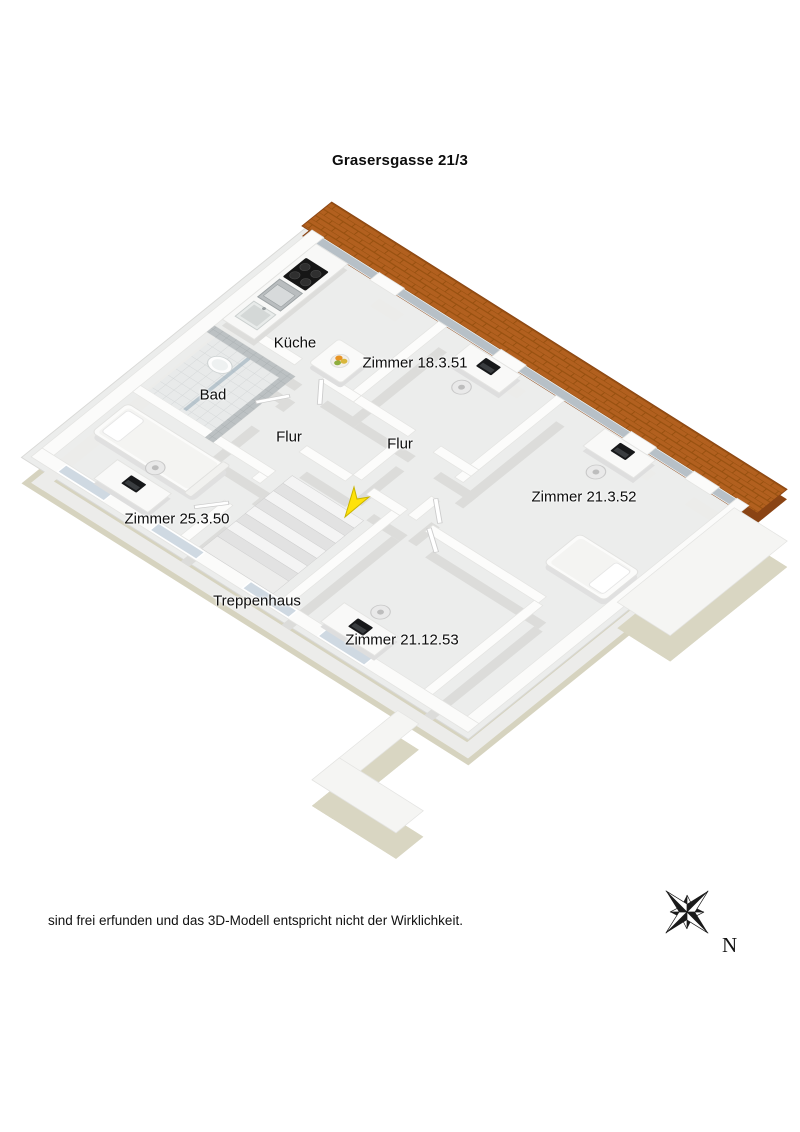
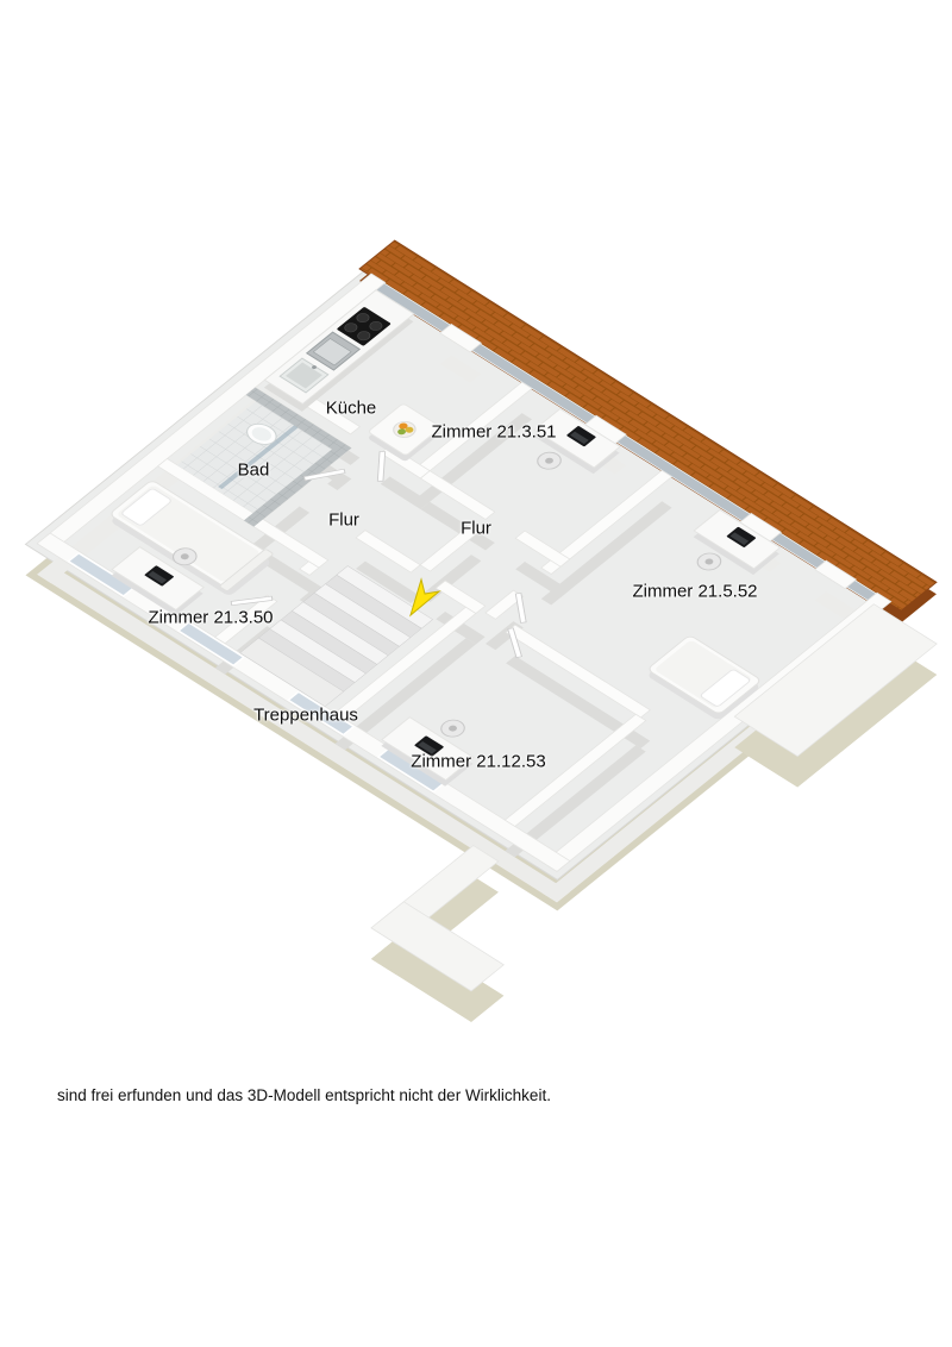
- N
- Grasersgasse 21/3
  Küche
- Zimmer 18.3.51
+ Zimmer 21.3.51
  Bad
  Flur
  Flur
- Zimmer 21.3.52
+ Zimmer 21.5.52
- Zimmer 25.3.50
+ Zimmer 21.3.50
  Treppenhaus
  Zimmer 21.12.53
  sind frei erfunden und das 3D-Modell entspricht nicht der Wirklichkeit.
